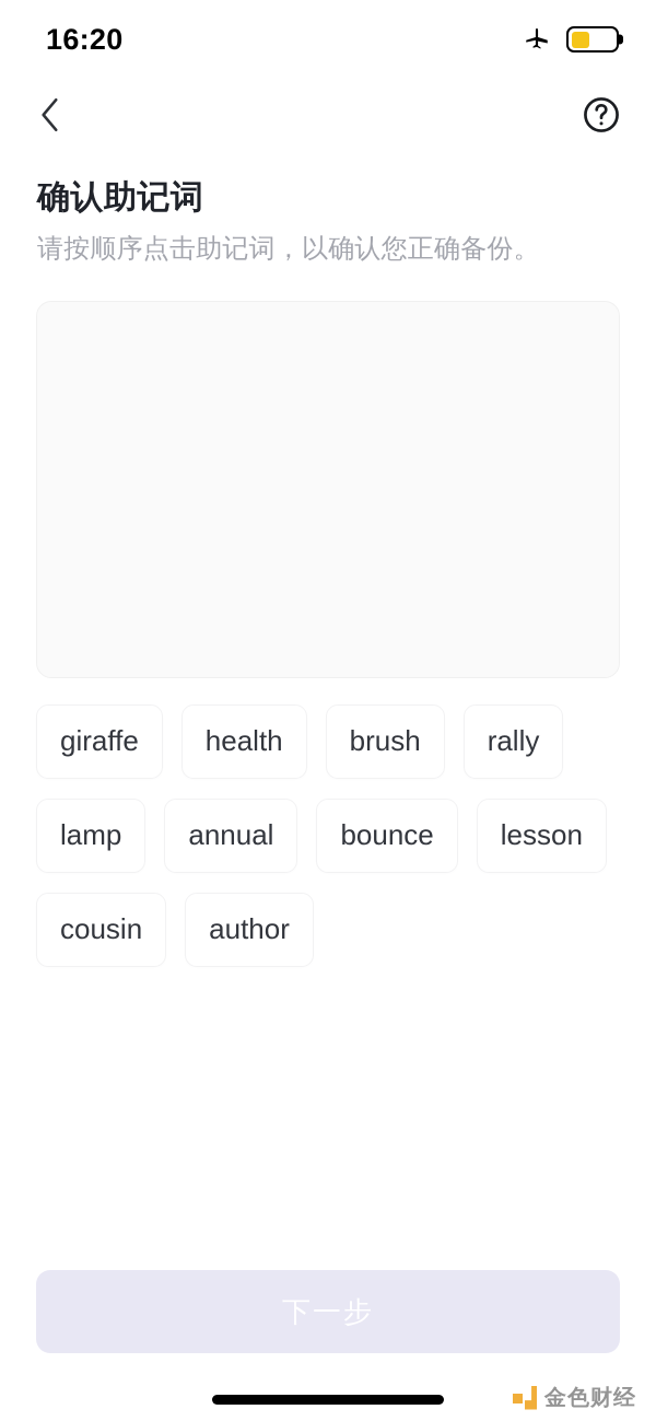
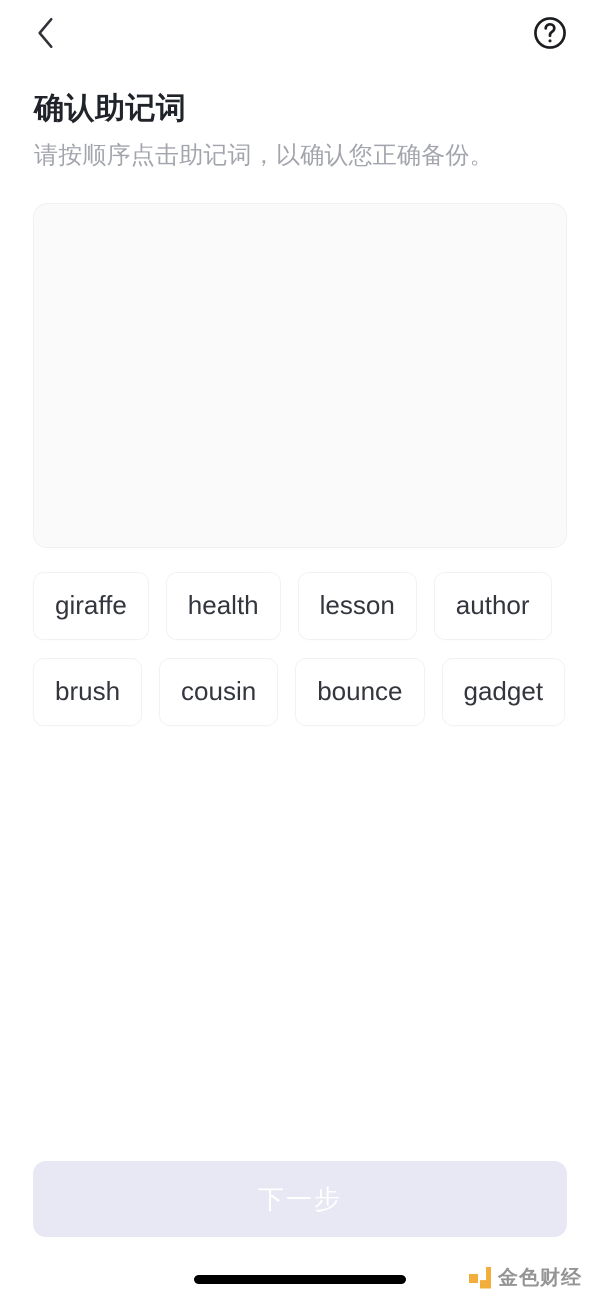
- 16:20
  确认助记词
  请按顺序点击助记词，以确认您正确备份。
  giraffe
  health
- brush
+ lesson
- rally
- lamp
- annual
- bounce
+ author
- lesson
+ brush
  cousin
- author
+ bounce
+ gadget
  下一步
  金色财经
